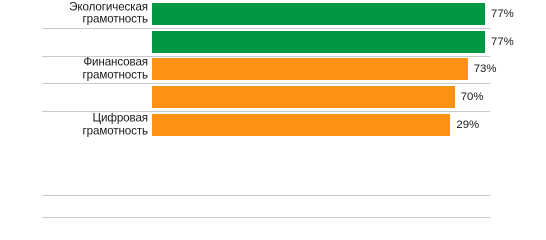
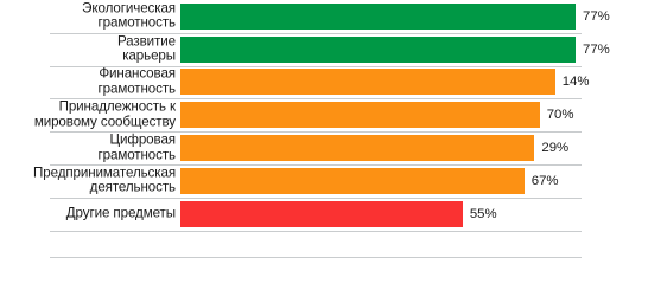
  Экологическая
  грамотность
  77%
+ Развитие
+ карьеры
  77%
  Финансовая
  грамотность
- 73%
+ 14%
+ Принадлежность к
+ мировому сообществу
  70%
  Цифровая
  грамотность
  29%
+ Предпринимательская
+ деятельность
+ 67%
+ Другие предметы
+ 55%
